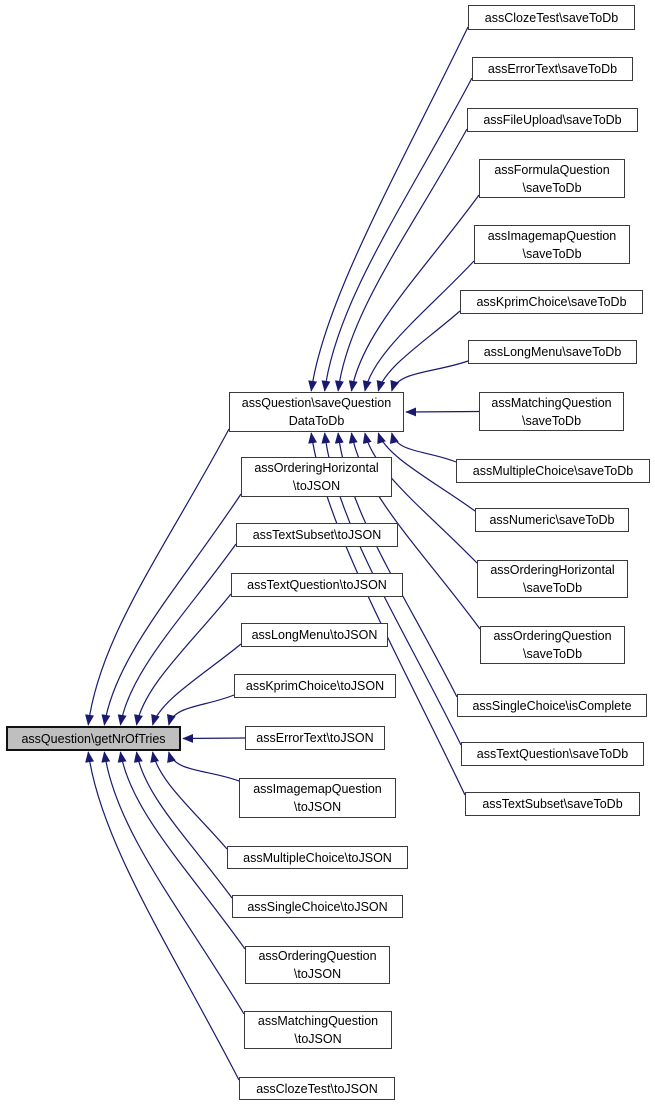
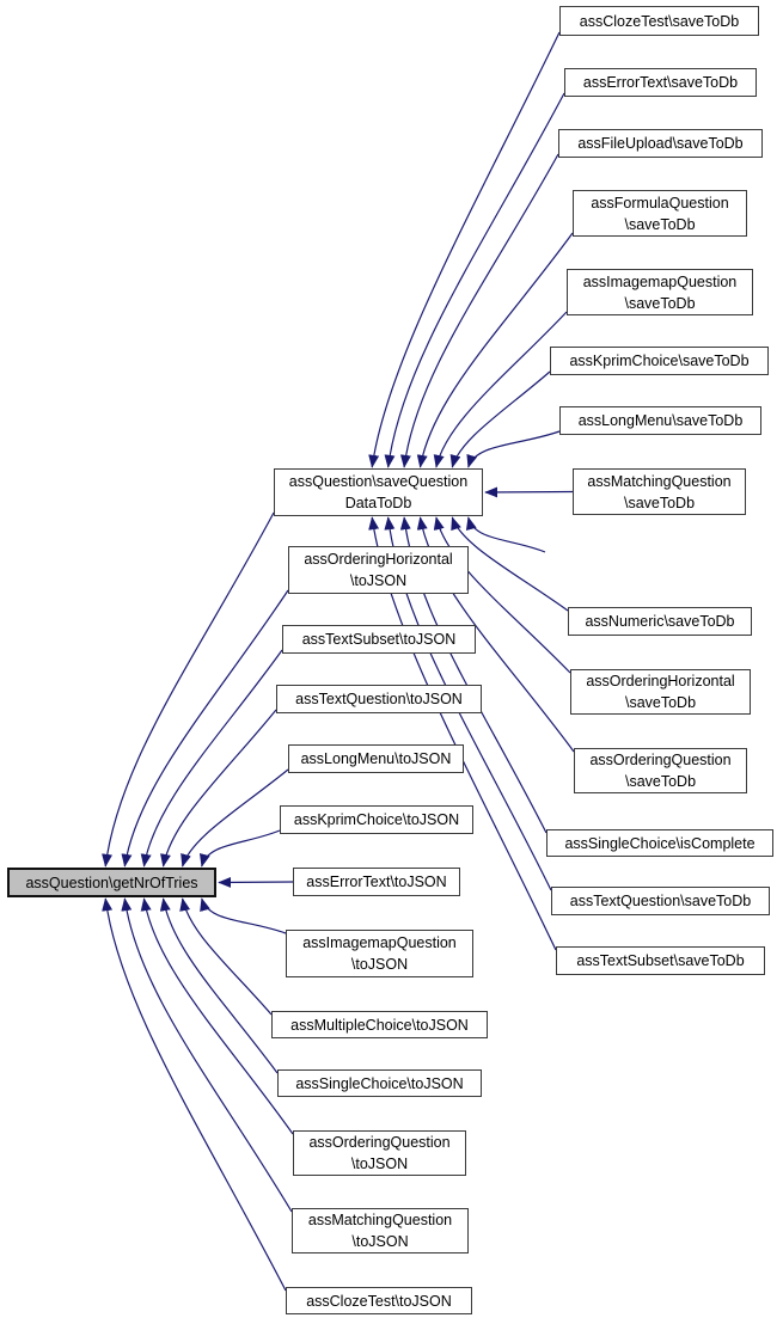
  assClozeTest\saveToDb
  assErrorText\saveToDb
  assFileUpload\saveToDb
  assFormulaQuestion
  \saveToDb
  assImagemapQuestion
  \saveToDb
  assKprimChoice\saveToDb
  assLongMenu\saveToDb
  assQuestion\saveQuestion
  DataToDb
  assMatchingQuestion
  \saveToDb
- assMultipleChoice\saveToDb
  assOrderingHorizontal
  \toJSON
  assNumeric\saveToDb
  assTextSubset\toJSON
  assOrderingHorizontal
  \saveToDb
  assTextQuestion\toJSON
  assLongMenu\toJSON
  assOrderingQuestion
  \saveToDb
  assKprimChoice\toJSON
  assSingleChoice\isComplete
  assQuestion\getNrOfTries
  assErrorText\toJSON
  assTextQuestion\saveToDb
  assImagemapQuestion
  \toJSON
  assTextSubset\saveToDb
  assMultipleChoice\toJSON
  assSingleChoice\toJSON
  assOrderingQuestion
  \toJSON
  assMatchingQuestion
  \toJSON
  assClozeTest\toJSON
